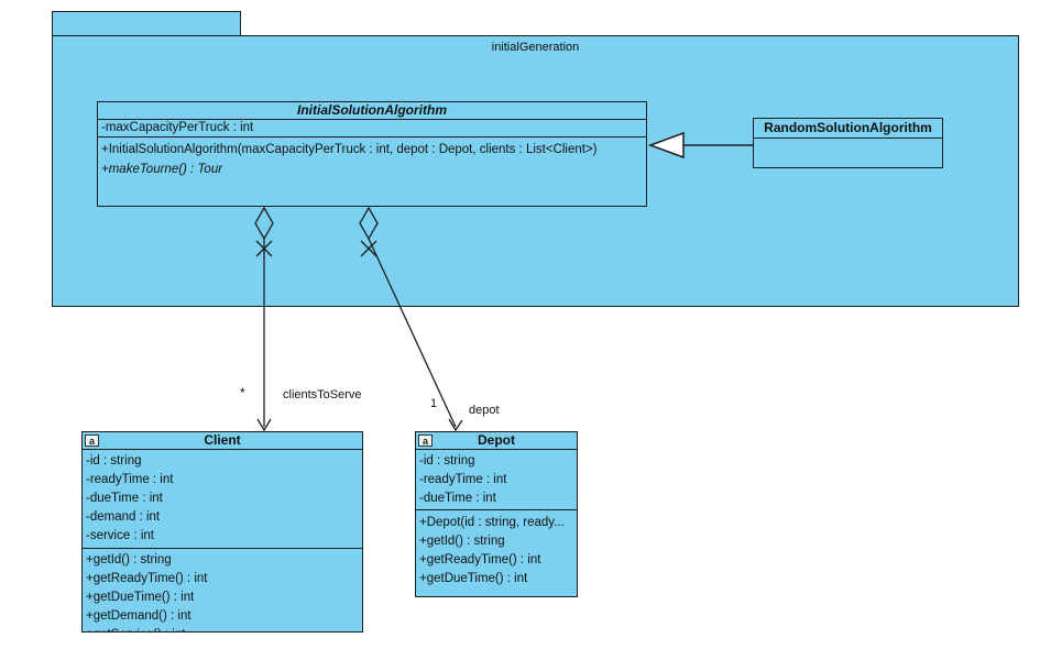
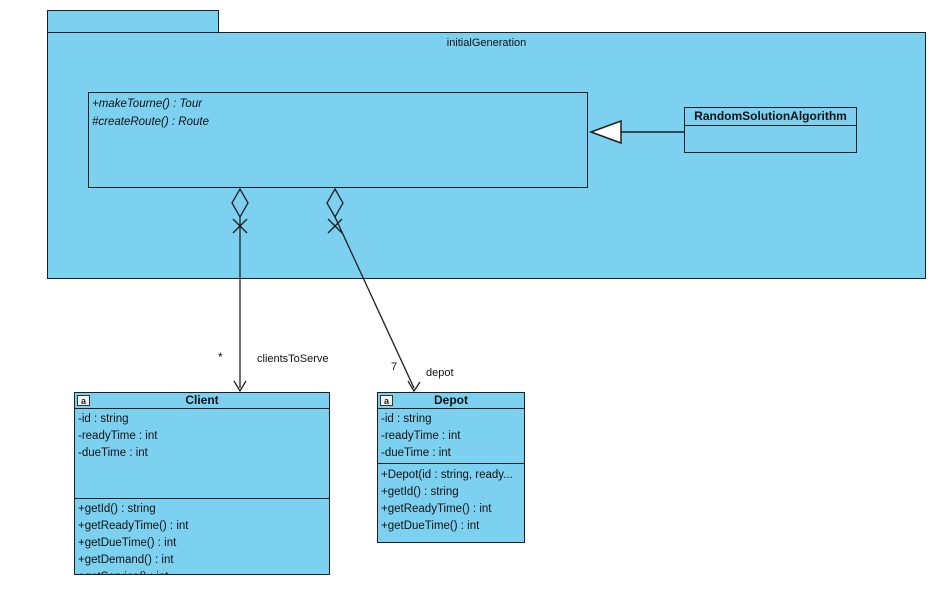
  initialGeneration
- InitialSolutionAlgorithm
- -maxCapacityPerTruck : int
- +InitialSolutionAlgorithm(maxCapacityPerTruck : int, depot : Depot, clients : List<Client>)
  +makeTourne() : Tour
+ #createRoute() : Route
  RandomSolutionAlgorithm
  a
  Client
  -id : string
  -readyTime : int
  -dueTime : int
- -demand : int
- -service : int
  +getId() : string
  +getReadyTime() : int
  +getDueTime() : int
  +getDemand() : int
  a
  Depot
  -id : string
  -readyTime : int
  -dueTime : int
  +Depot(id : string, ready...
  +getId() : string
  +getReadyTime() : int
  +getDueTime() : int
  *
  clientsToServe
- 1
+ 7
  depot
